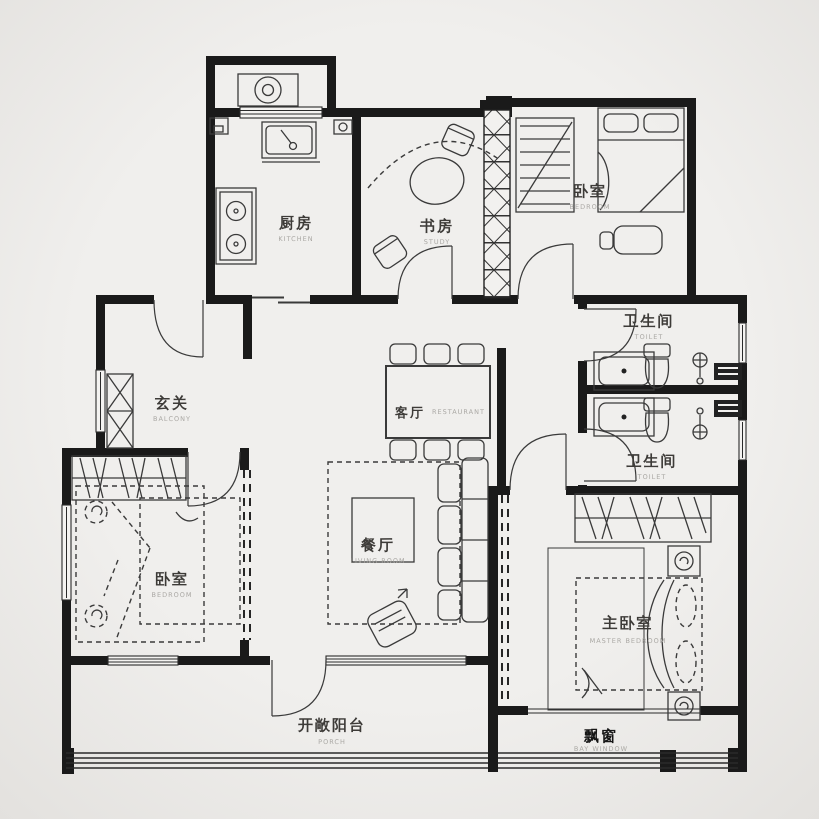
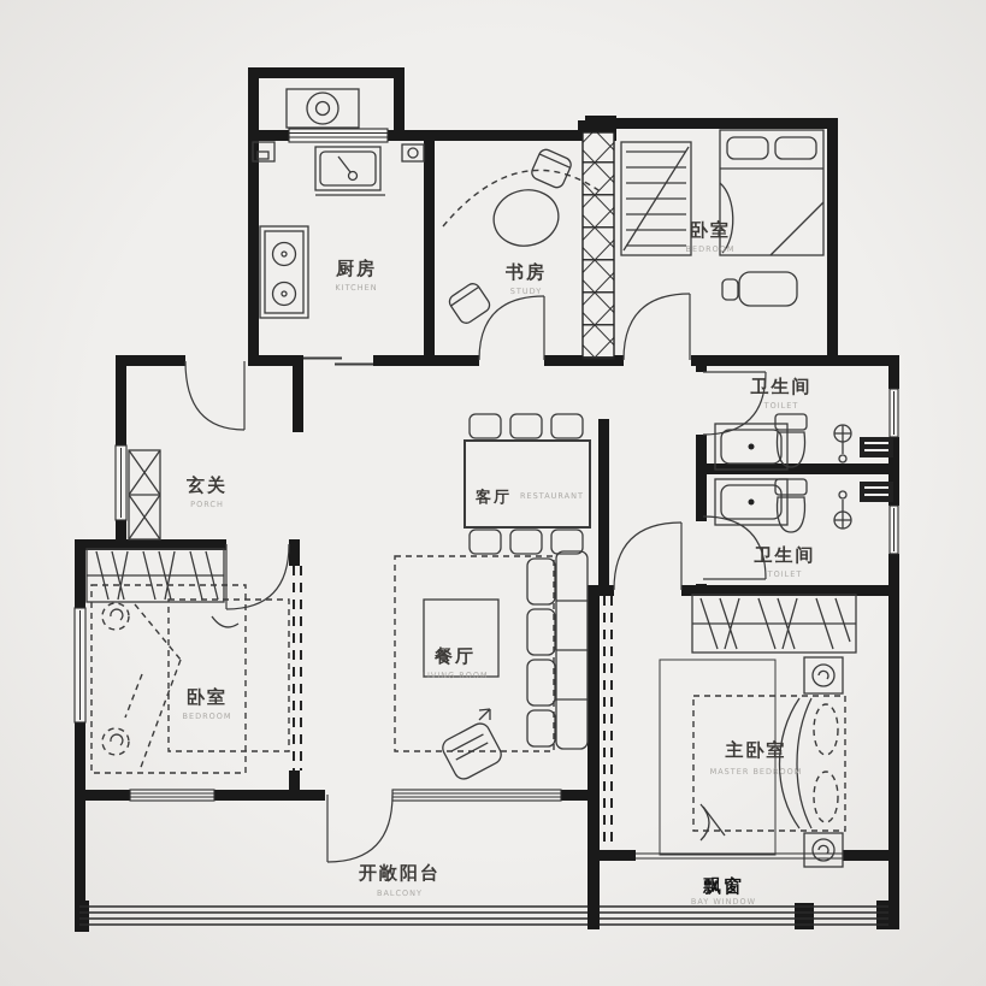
  厨房
  KITCHEN
  书房
  STUDY
  卧室
  BEDROOM
  卫生间
  TOILET
  卫生间
  TOILET
  玄关
- BALCONY
+ PORCH
  客厅
  RESTAURANT
  餐厅
  LIVING ROOM
  卧室
  BEDROOM
  主卧室
  MASTER BEDROOM
  开敞阳台
- PORCH
+ BALCONY
  飘窗
  BAY WINDOW
